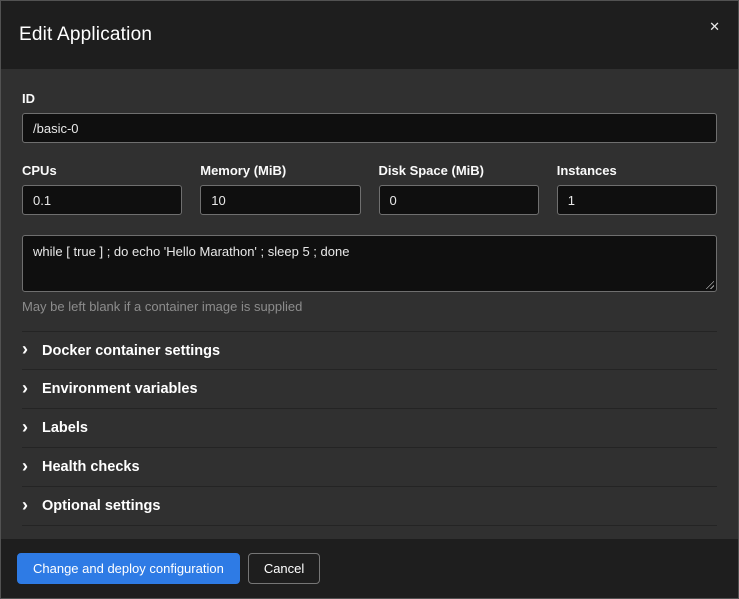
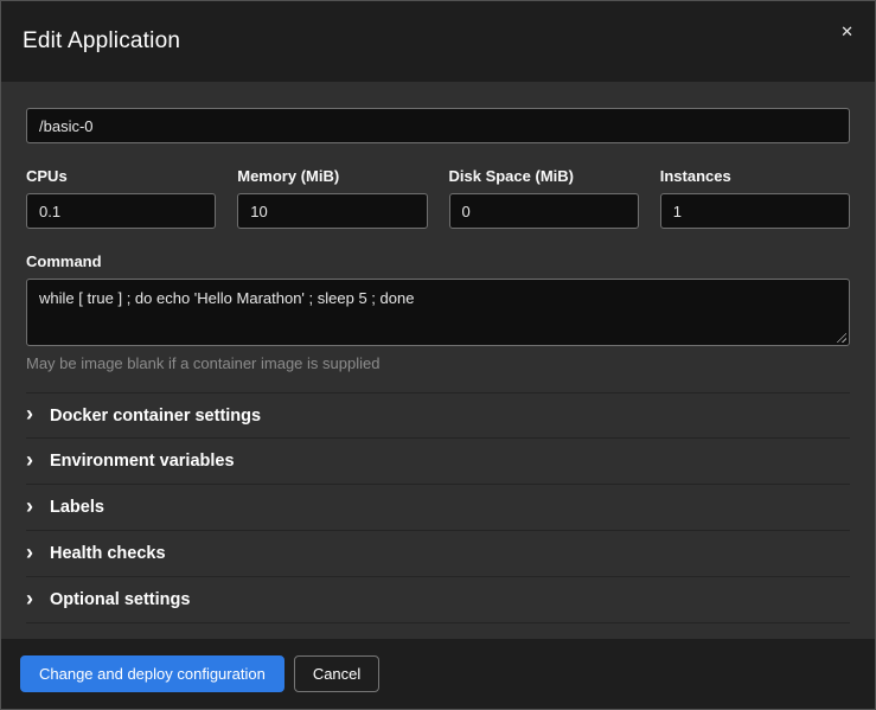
  Edit Application
  ✕
- ID
  /basic-0
  CPUs
  0.1
  Memory (MiB)
  10
  Disk Space (MiB)
  0
  Instances
  1
+ Command
  while [ true ] ; do echo 'Hello Marathon' ; sleep 5 ; done
- May be left blank if a container image is supplied
+ May be image blank if a container image is supplied
  ›
  Docker container settings
  ›
  Environment variables
  ›
  Labels
  ›
  Health checks
  ›
  Optional settings
  Change and deploy configuration
  Cancel
